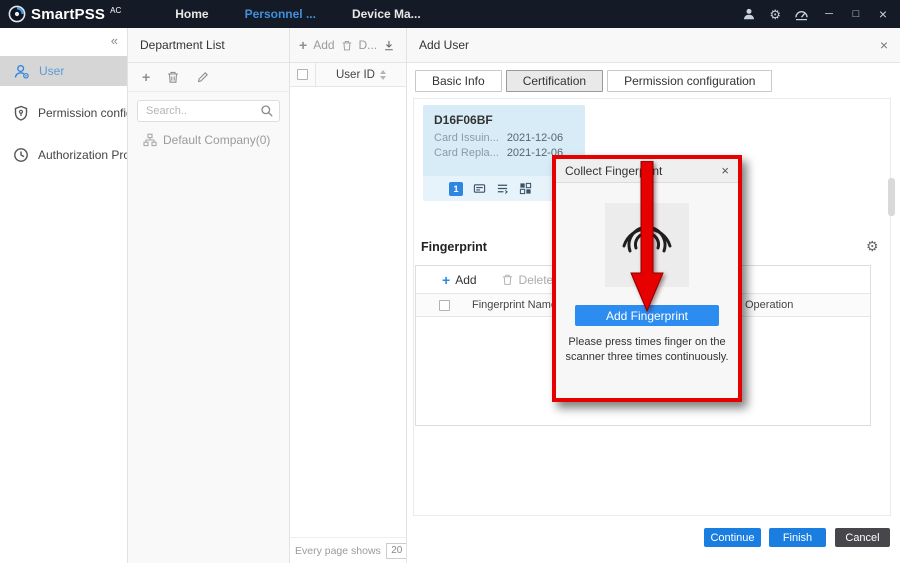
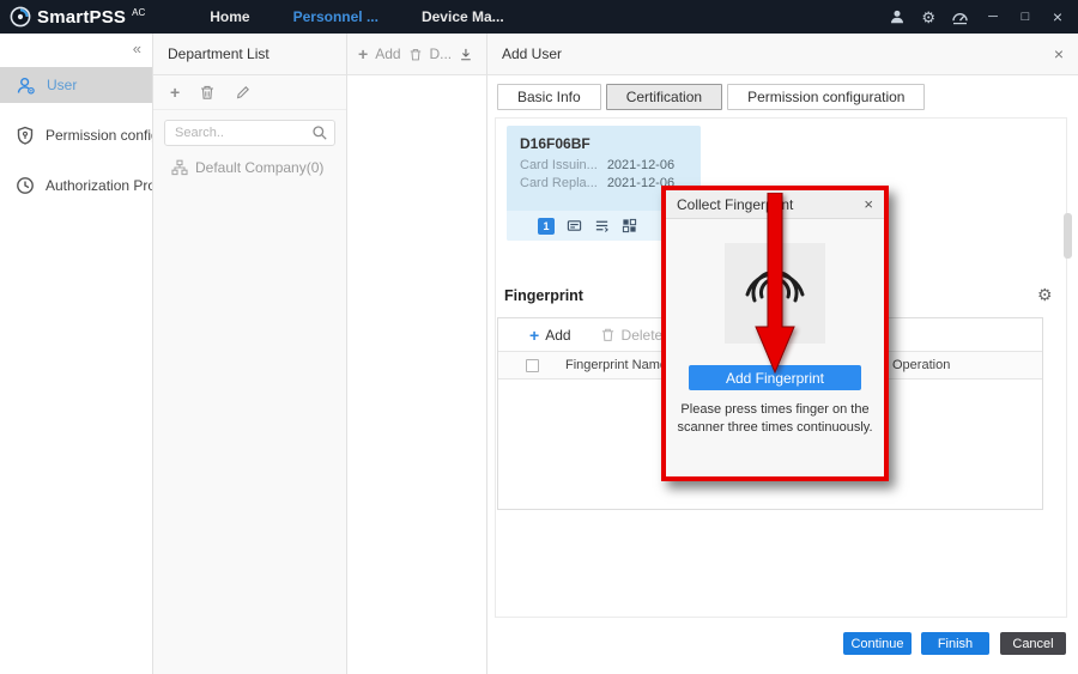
  SmartPSS
  AC
  Home
  Personnel ...
  Device Ma...
  ⚙
  ─
  □
  ×
  «
  User
  Permission confi
  Authorization Pro
  Department List
  +
  Search..
  Default Company(0)
  +
  Add
  D...
- User ID
- Every page shows
- 20
  Add User
  ×
  Basic Info
  Certification
  Permission configuration
  D16F06BF
  Card Issuin...
  2021-12-06
  Card Repla...
  2021-12-06
  1
  Fingerprint
  ⚙
  +
  Add
  Delete
  Fingerprint Nam
  Operation
  Continue
  Finish
  Cancel
  Collect Fingernt
  ×
  Add Fingerprint
  Please press times finger on the
  scanner three times continuously.
